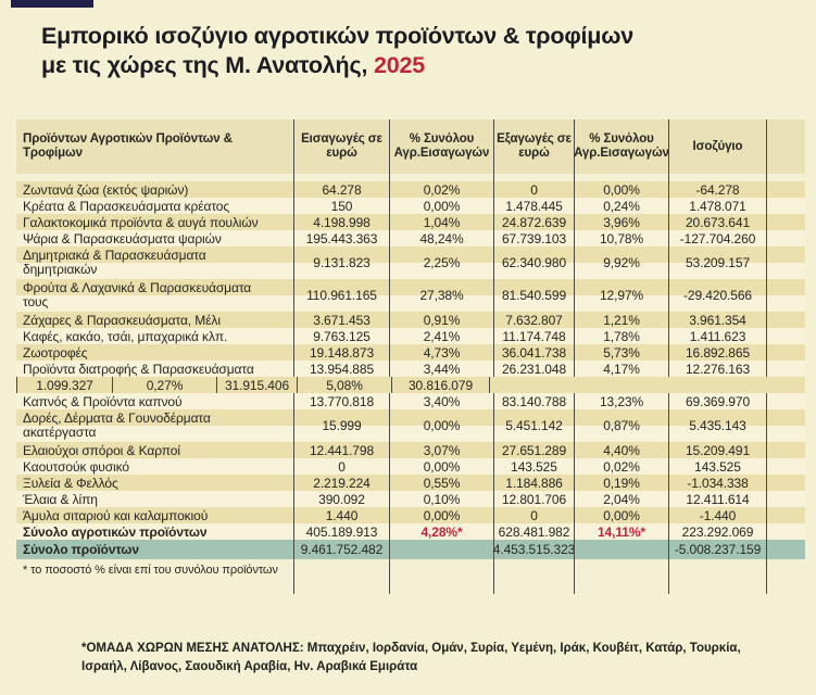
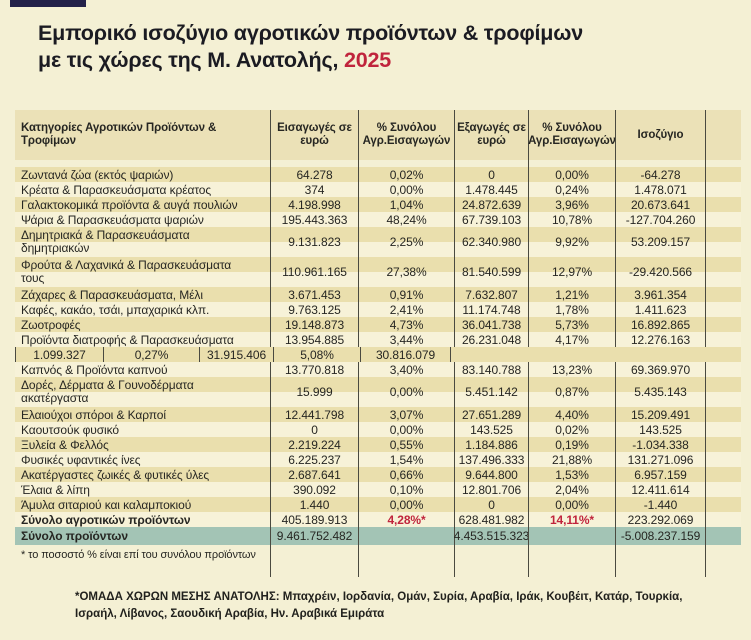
  Εμπορικό ισοζύγιο αγροτικών προϊόντων & τροφίμων
  με τις χώρες της Μ. Ανατολής, 2025
- Προϊόντων Αγροτικών Προϊόντων & Τροφίμων
+ Κατηγορίες Αγροτικών Προϊόντων & Τροφίμων
  Εισαγωγές σε ευρώ
  % Συνόλου Αγρ.Εισαγωγών
  Εξαγωγές σε ευρώ
  % Συνόλου Αγρ.Εισαγωγών
  Ισοζύγιο
  Ζωντανά ζώα (εκτός ψαριών)
  64.278
  0,02%
  0
  0,00%
  -64.278
  Κρέατα & Παρασκευάσματα κρέατος
- 150
+ 374
  0,00%
  1.478.445
  0,24%
  1.478.071
  Γαλακτοκομικά προϊόντα & αυγά πουλιών
  4.198.998
  1,04%
  24.872.639
  3,96%
  20.673.641
  Ψάρια & Παρασκευάσματα ψαριών
  195.443.363
  48,24%
  67.739.103
  10,78%
  -127.704.260
  Δημητριακά & Παρασκευάσματα δημητριακών
  9.131.823
  2,25%
  62.340.980
  9,92%
  53.209.157
  Φρούτα & Λαχανικά & Παρασκευάσματα τους
  110.961.165
  27,38%
  81.540.599
  12,97%
  -29.420.566
  Ζάχαρες & Παρασκευάσματα, Μέλι
  3.671.453
  0,91%
  7.632.807
  1,21%
  3.961.354
  Καφές, κακάο, τσάι, μπαχαρικά κλπ.
  9.763.125
  2,41%
  11.174.748
  1,78%
  1.411.623
  Ζωοτροφές
  19.148.873
  4,73%
  36.041.738
  5,73%
  16.892.865
  Προϊόντα διατροφής & Παρασκευάσματα
  13.954.885
  3,44%
  26.231.048
  4,17%
  12.276.163
  1.099.327
  0,27%
  31.915.406
  5,08%
  30.816.079
  Καπνός & Προϊόντα καπνού
  13.770.818
  3,40%
  83.140.788
  13,23%
  69.369.970
  Δορές, Δέρματα & Γουνοδέρματα ακατέργαστα
  15.999
  0,00%
  5.451.142
  0,87%
  5.435.143
  Ελαιούχοι σπόροι & Καρποί
  12.441.798
  3,07%
  27.651.289
  4,40%
  15.209.491
  Καουτσούκ φυσικό
  0
  0,00%
  143.525
  0,02%
  143.525
  Ξυλεία & Φελλός
  2.219.224
  0,55%
  1.184.886
  0,19%
  -1.034.338
+ Φυσικές υφαντικές ίνες
+ 6.225.237
+ 1,54%
+ 137.496.333
+ 21,88%
+ 131.271.096
+ Ακατέργαστες ζωικές & φυτικές ύλες
+ 2.687.641
+ 0,66%
+ 9.644.800
+ 1,53%
+ 6.957.159
  Έλαια & λίπη
  390.092
  0,10%
  12.801.706
  2,04%
  12.411.614
  Άμυλα σιταριού και καλαμποκιού
  1.440
  0,00%
  0
  0,00%
  -1.440
  Σύνολο αγροτικών προϊόντων
  405.189.913
  4,28%*
  628.481.982
  14,11%*
  223.292.069
  Σύνολο προϊόντων
  9.461.752.482
  4.453.515.323
  -5.008.237.159
  * το ποσοστό % είναι επί του συνόλου προϊόντων
- *ΟΜΑΔΑ ΧΩΡΩΝ ΜΕΣΗΣ ΑΝΑΤΟΛΗΣ: Μπαχρέιν, Ιορδανία, Ομάν, Συρία, Υεμένη, Ιράκ, Κουβέιτ, Κατάρ, Τουρκία, Ισραήλ, Λίβανος, Σαουδική Αραβία, Ην. Αραβικά Εμιράτα
+ *ΟΜΑΔΑ ΧΩΡΩΝ ΜΕΣΗΣ ΑΝΑΤΟΛΗΣ: Μπαχρέιν, Ιορδανία, Ομάν, Συρία, Αραβία, Ιράκ, Κουβέιτ, Κατάρ, Τουρκία, Ισραήλ, Λίβανος, Σαουδική Αραβία, Ην. Αραβικά Εμιράτα
